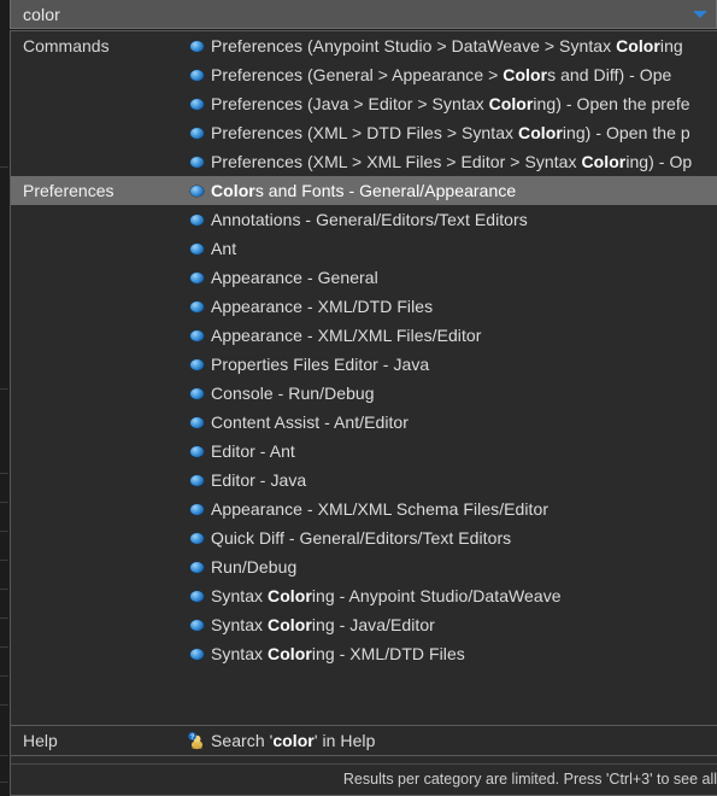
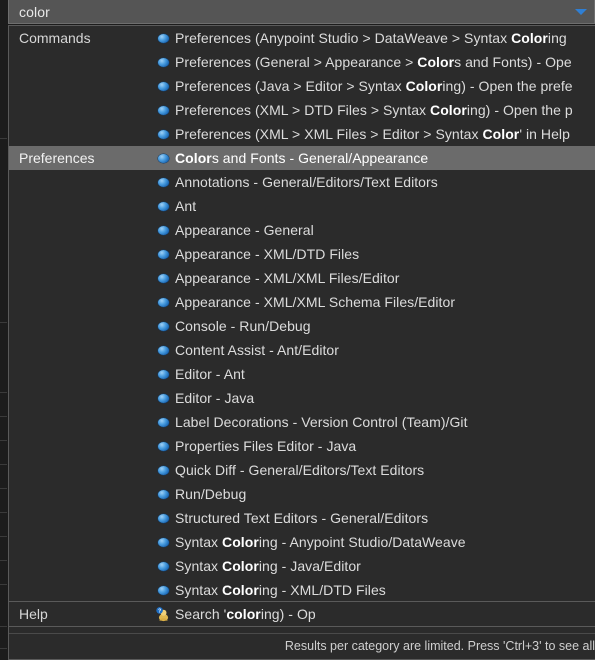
  color
  Commands
  Preferences (Anypoint Studio > DataWeave > Syntax Coloring
- Preferences (General > Appearance > Colors and Diff) - Ope
+ Preferences (General > Appearance > Colors and Fonts) - Ope
  Preferences (Java > Editor > Syntax Coloring) - Open the prefe
  Preferences (XML > DTD Files > Syntax Coloring) - Open the p
- Preferences (XML > XML Files > Editor > Syntax Coloring) - Op
+ Preferences (XML > XML Files > Editor > Syntax Color' in Help
  Preferences
  Colors and Fonts - General/Appearance
  Annotations - General/Editors/Text Editors
  Ant
  Appearance - General
  Appearance - XML/DTD Files
  Appearance - XML/XML Files/Editor
- Properties Files Editor - Java
+ Appearance - XML/XML Schema Files/Editor
  Console - Run/Debug
  Content Assist - Ant/Editor
  Editor - Ant
  Editor - Java
+ Label Decorations - Version Control (Team)/Git
- Appearance - XML/XML Schema Files/Editor
+ Properties Files Editor - Java
  Quick Diff - General/Editors/Text Editors
  Run/Debug
+ Structured Text Editors - General/Editors
  Syntax Coloring - Anypoint Studio/DataWeave
  Syntax Coloring - Java/Editor
  Syntax Coloring - XML/DTD Files
  Help
- Search 'color' in Help
+ Search 'coloring) - Op
  Results per category are limited. Press 'Ctrl+3' to see all
